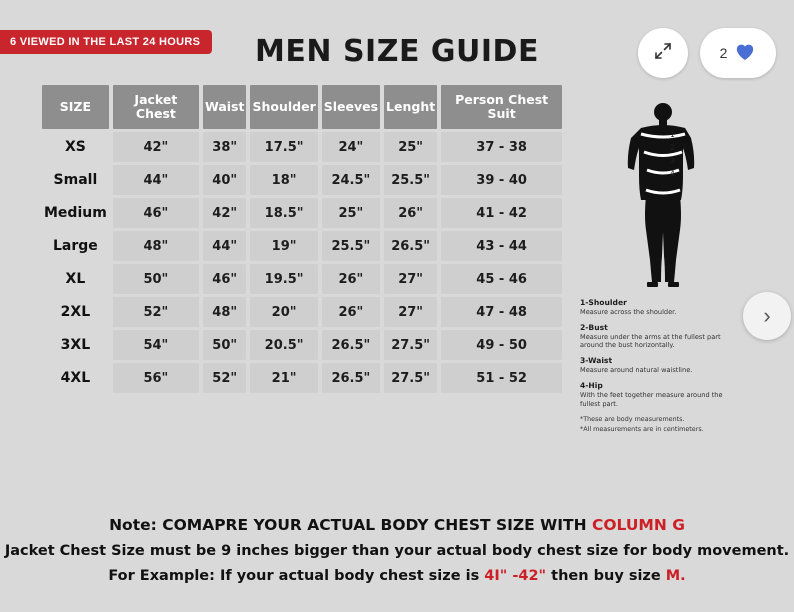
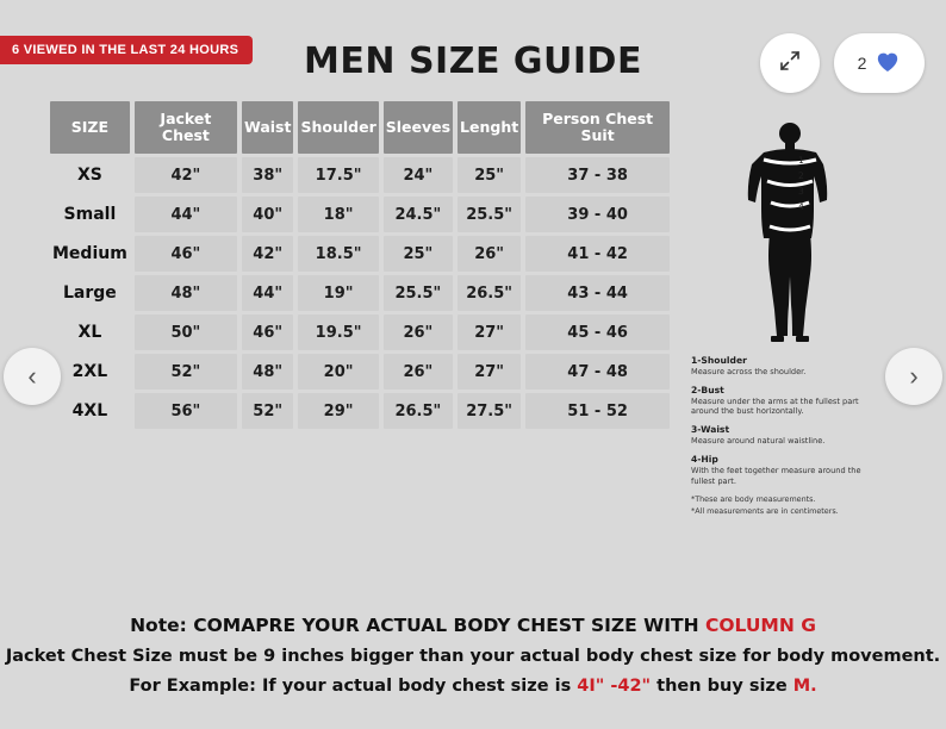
  6 VIEWED IN THE LAST 24 HOURS
  2
+ ‹
  ›
  MEN SIZE GUIDE
  SIZE	Jacket Chest	Waist	Shoulder	Sleeves	Lenght	Person Chest Suit
  XS	42"	38"	17.5"	24"	25"	37 - 38
  Small	44"	40"	18"	24.5"	25.5"	39 - 40
  Medium	46"	42"	18.5"	25"	26"	41 - 42
  Large	48"	44"	19"	25.5"	26.5"	43 - 44
  XL	50"	46"	19.5"	26"	27"	45 - 46
  2XL	52"	48"	20"	26"	27"	47 - 48
- 3XL	54"	50"	20.5"	26.5"	27.5"	49 - 50
- 4XL	56"	52"	21"	26.5"	27.5"	51 - 52
+ 4XL	56"	52"	29"	26.5"	27.5"	51 - 52
  1
  2
  3
  4
  1-Shoulder
  Measure across the shoulder.
  2-Bust
  Measure under the arms at the fullest part around the bust horizontally.
  3-Waist
  Measure around natural waistline.
  4-Hip
  With the feet together measure around the fullest part.
  *These are body measurements.
  *All measurements are in centimeters.
  Note: COMAPRE YOUR ACTUAL BODY CHEST SIZE WITH COLUMN G
  Jacket Chest Size must be 9 inches bigger than your actual body chest size for body movement.
  For Example: If your actual body chest size is 4I" -42" then buy size M.
